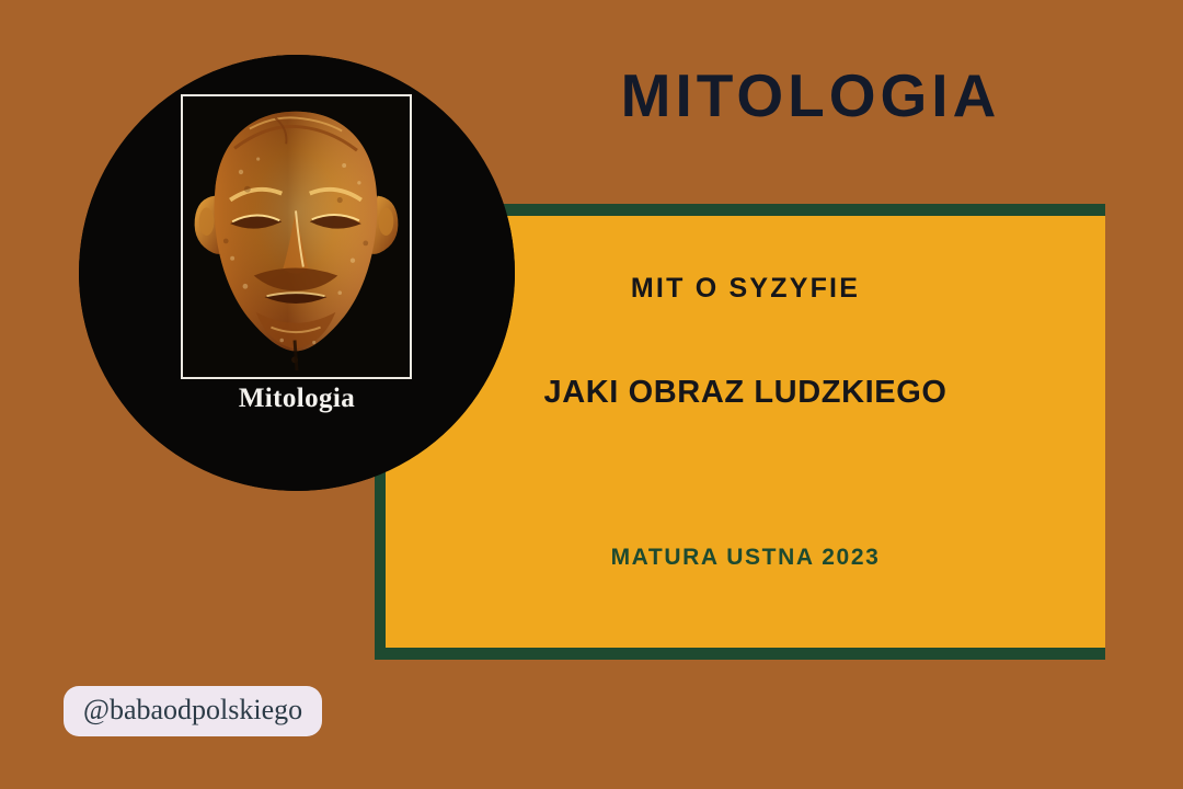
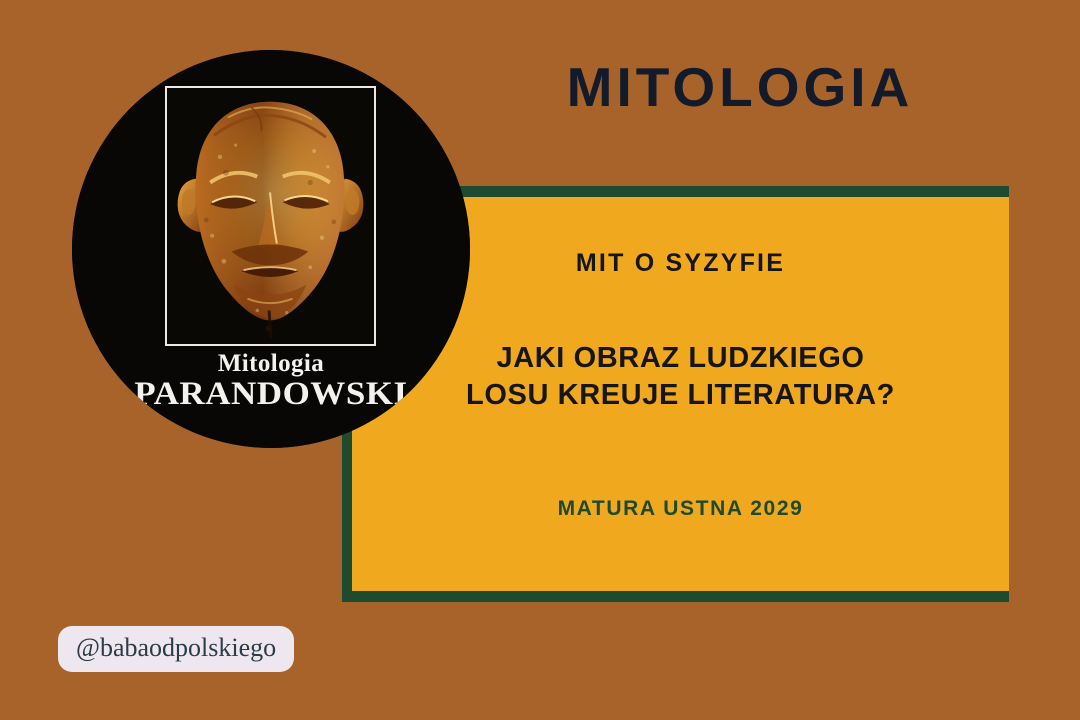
  MITOLOGIA
  MIT O SYZYFIE
  JAKI OBRAZ LUDZKIEGO
+ LOSU KREUJE LITERATURA?
- MATURA USTNA 2023
+ MATURA USTNA 2029
  Mitologia
+ PARANDOWSKI
  @babaodpolskiego
